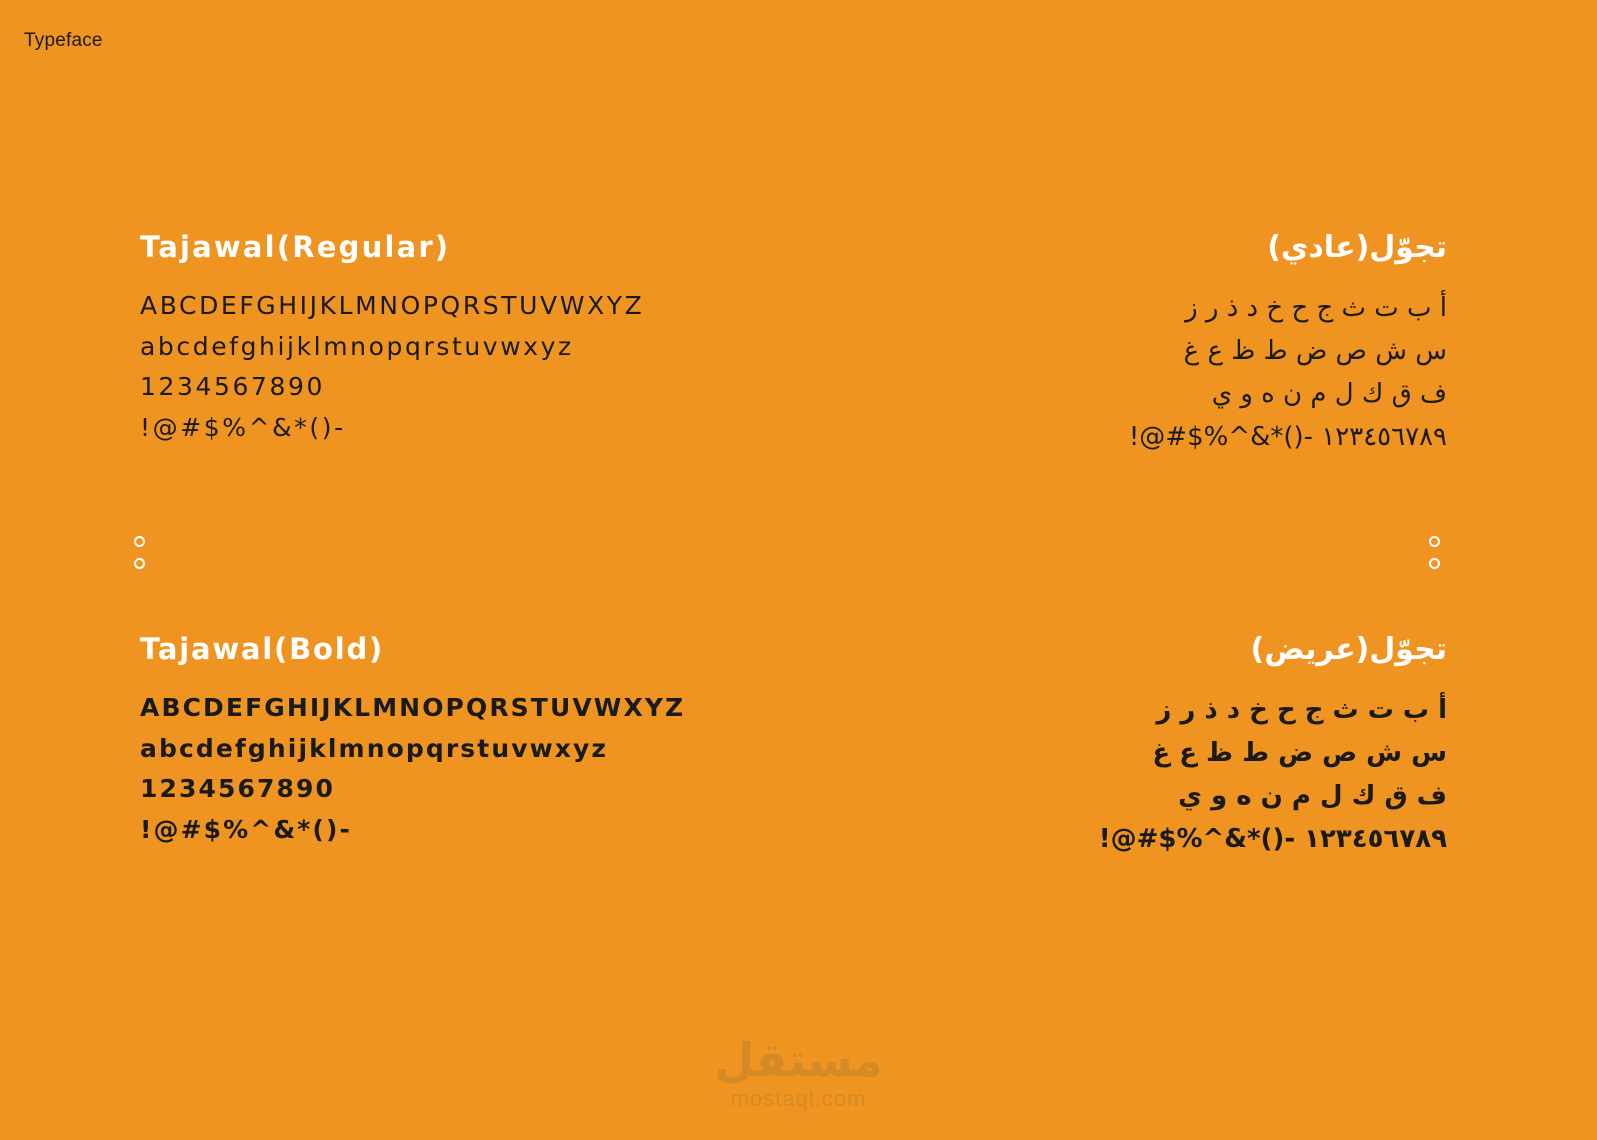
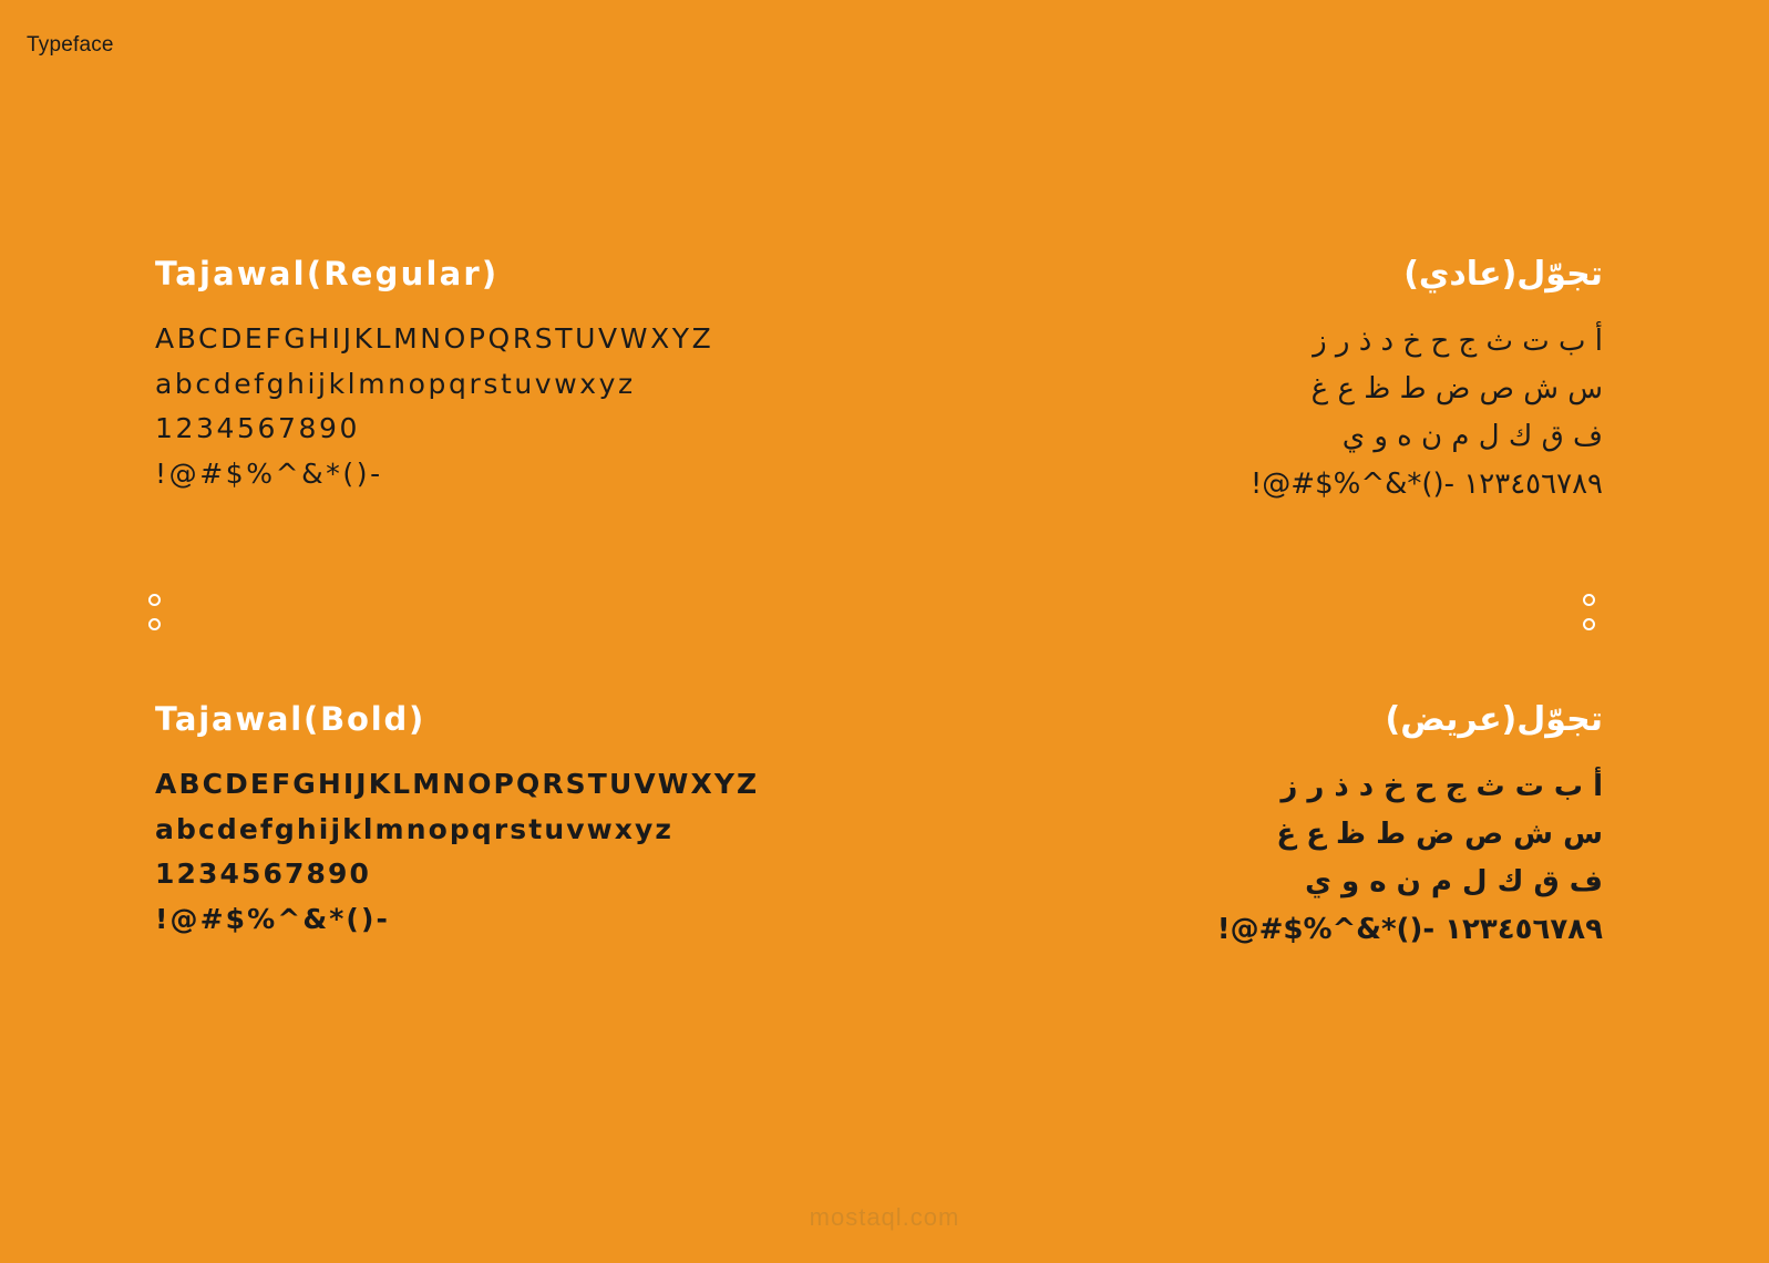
  Typeface
  Tajawal(Regular)
  ABCDEFGHIJKLMNOPQRSTUVWXYZ
  abcdefghijklmnopqrstuvwxyz
  1234567890
  !@#$%^&*()-
  تجوّل(عادي)
  أ ب ت ث ج ح خ د ذ ر ز
  س ش ص ض ط ظ ع غ
  ف ق ك ل م ن ه و ي
  ١٢٣٤٥٦٧٨٩ -()*&^%$#@!
  Tajawal(Bold)
  ABCDEFGHIJKLMNOPQRSTUVWXYZ
  abcdefghijklmnopqrstuvwxyz
  1234567890
  !@#$%^&*()-
  تجوّل(عريض)
  أ ب ت ث ج ح خ د ذ ر ز
  س ش ص ض ط ظ ع غ
  ف ق ك ل م ن ه و ي
  ١٢٣٤٥٦٧٨٩ -()*&^%$#@!
- مستقل
  mostaql.com
